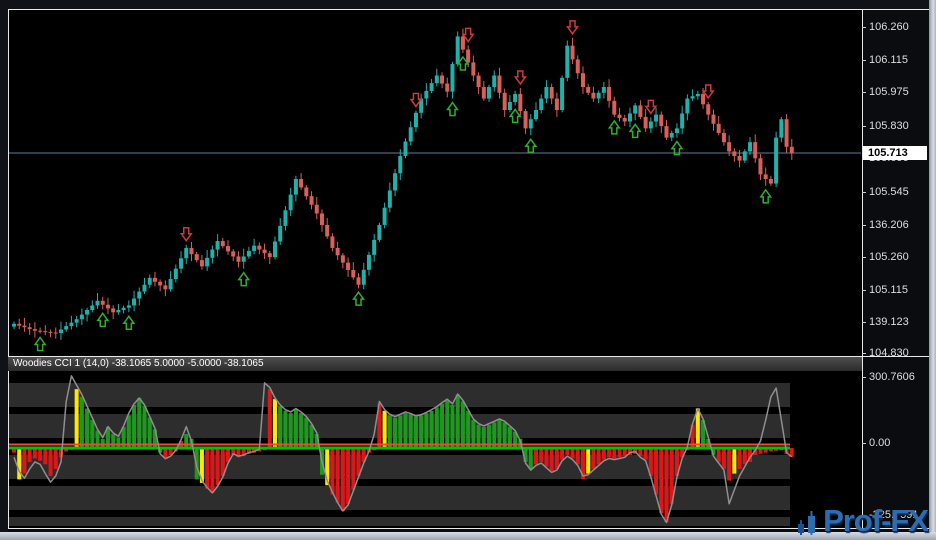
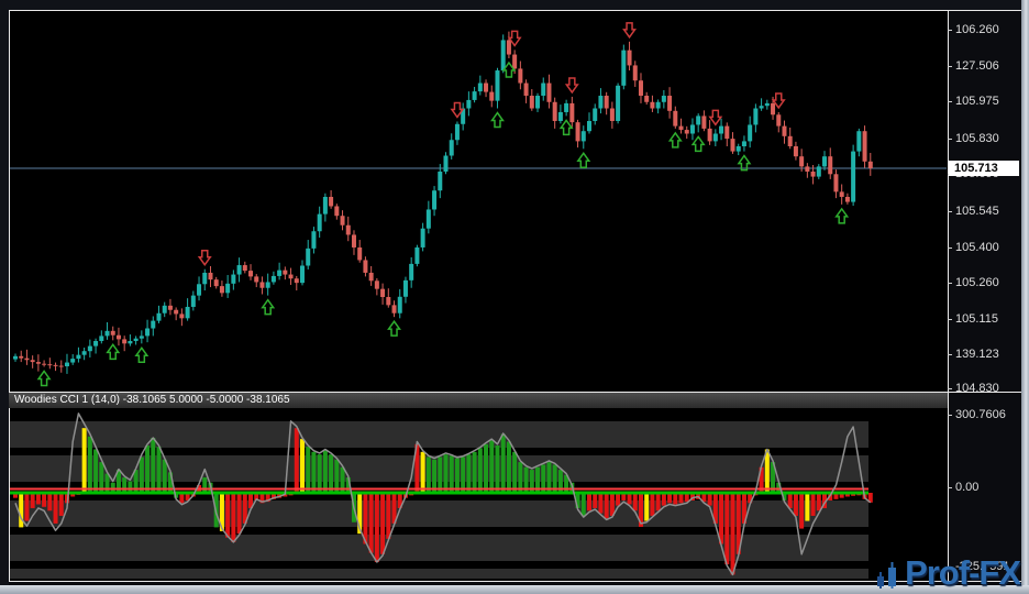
  Woodies CCI 1 (14,0) -38.1065 5.0000 -5.0000 -38.1065
  105.713
  106.260
- 106.115
+ 127.506
  105.975
  105.830
  105.545
- 136.206
+ 105.400
  105.260
  105.115
  139.123
  104.830
  300.7606
  0.00
  -325.7591
  Prof-FX
